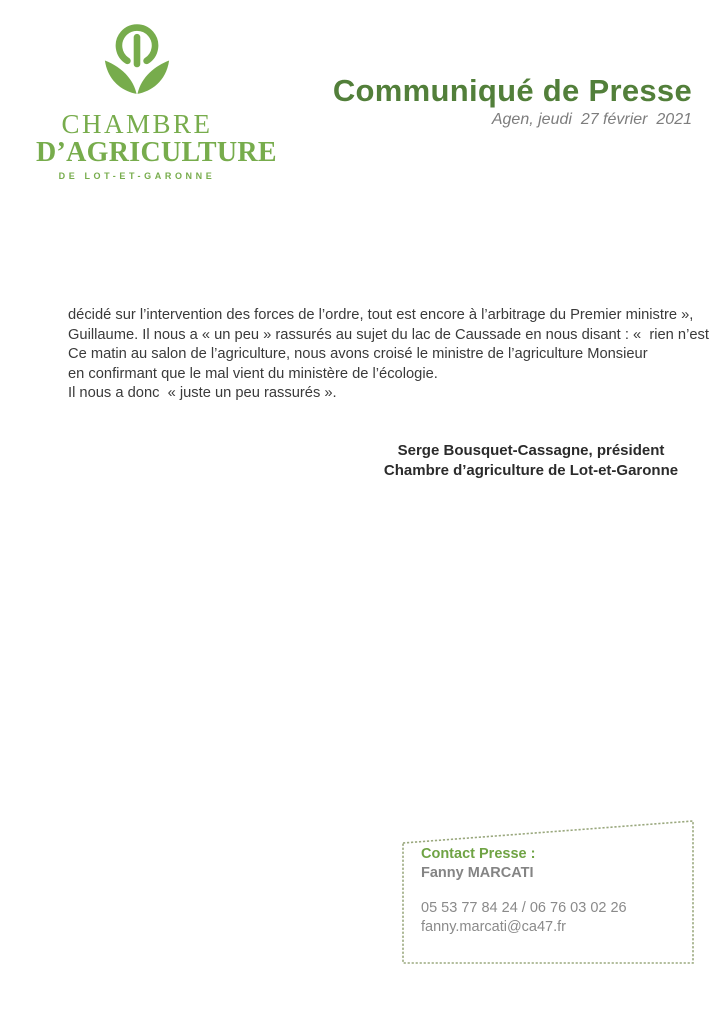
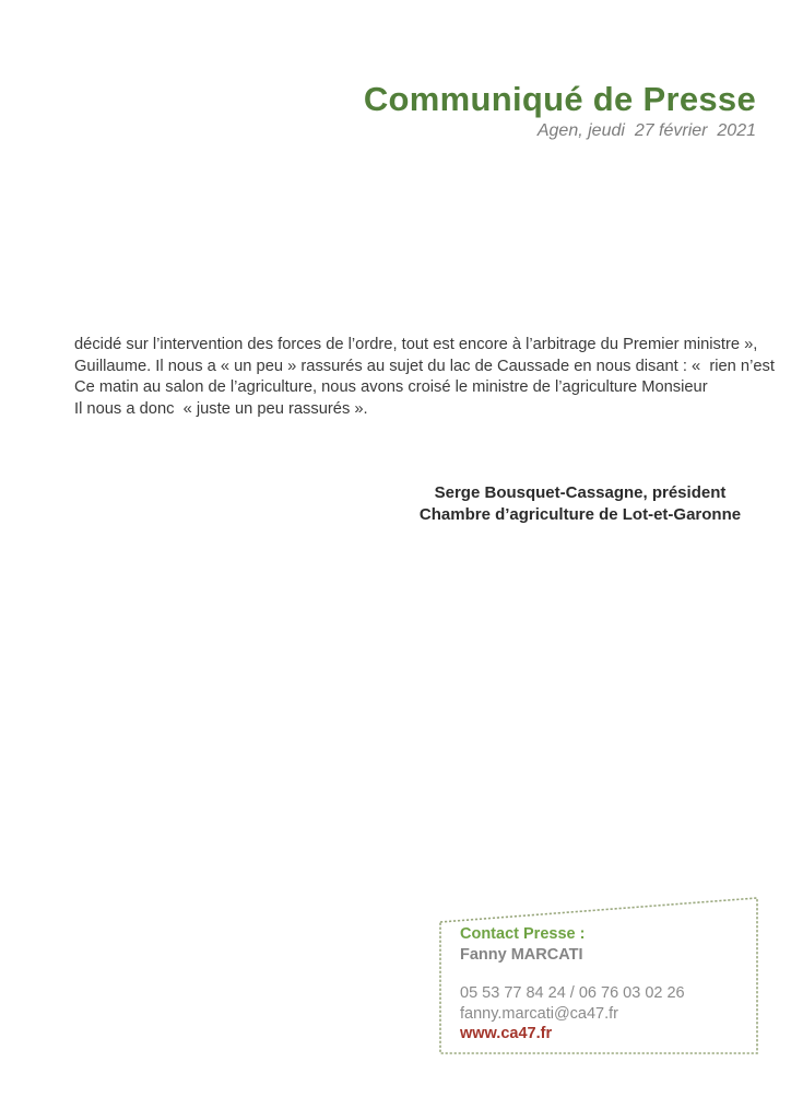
- CHAMBRE
- D’AGRICULTURE
- DE LOT-ET-GARONNE
  Communiqué de Presse
  Agen, jeudi 27 février 2021
  décidé sur l’intervention des forces de l’ordre, tout est encore à l’arbitrage du Premier ministre »,
  Guillaume. Il nous a « un peu » rassurés au sujet du lac de Caussade en nous disant : « rien n’est
  Ce matin au salon de l’agriculture, nous avons croisé le ministre de l’agriculture Monsieur
- en confirmant que le mal vient du ministère de l’écologie.
  Il nous a donc « juste un peu rassurés ».
  Serge Bousquet-Cassagne, président
  Chambre d’agriculture de Lot-et-Garonne
  Contact Presse :
  Fanny MARCATI
  05 53 77 84 24 / 06 76 03 02 26
  fanny.marcati@ca47.fr
+ www.ca47.fr
